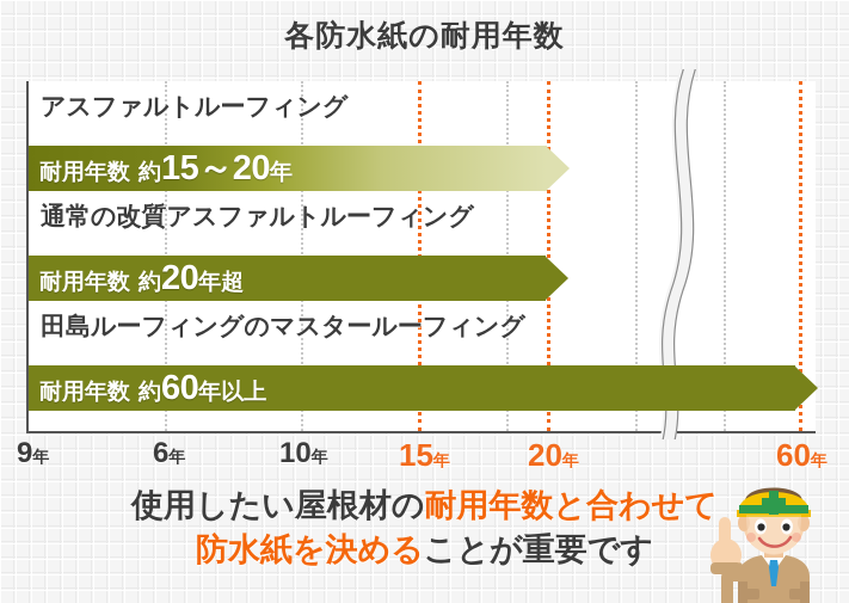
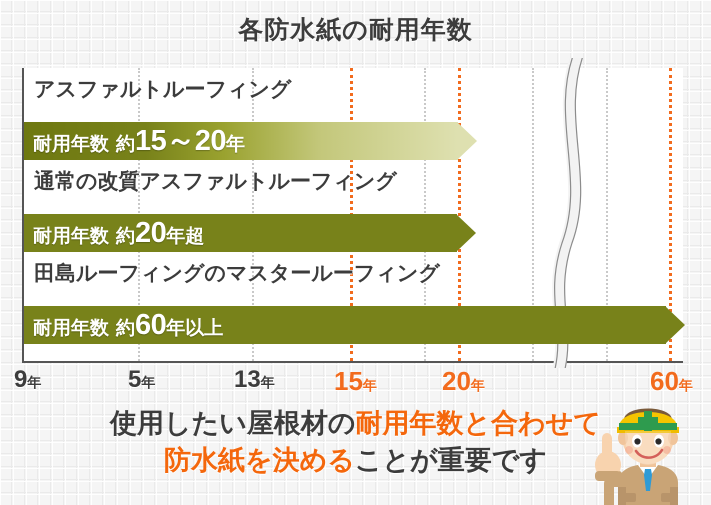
  各防水紙の耐用年数
  アスファルトルーフィング
  耐用年数 約15～20年
  通常の改質アスファルトルーフィング
  耐用年数 約20年超
  田島ルーフィングのマスタールーフィング
  耐用年数 約60年以上
  9年
- 6年
+ 5年
- 10年
+ 13年
  15年
  20年
  60年
  使用したい屋根材の耐用年数と合わせて
  防水紙を決めることが重要です
